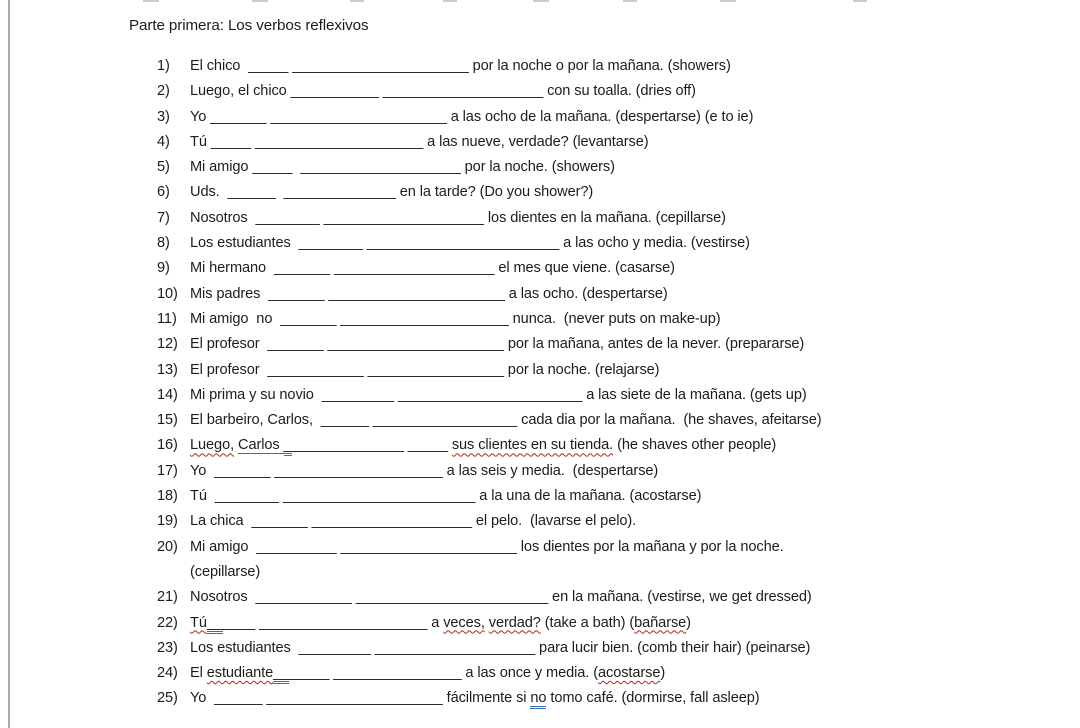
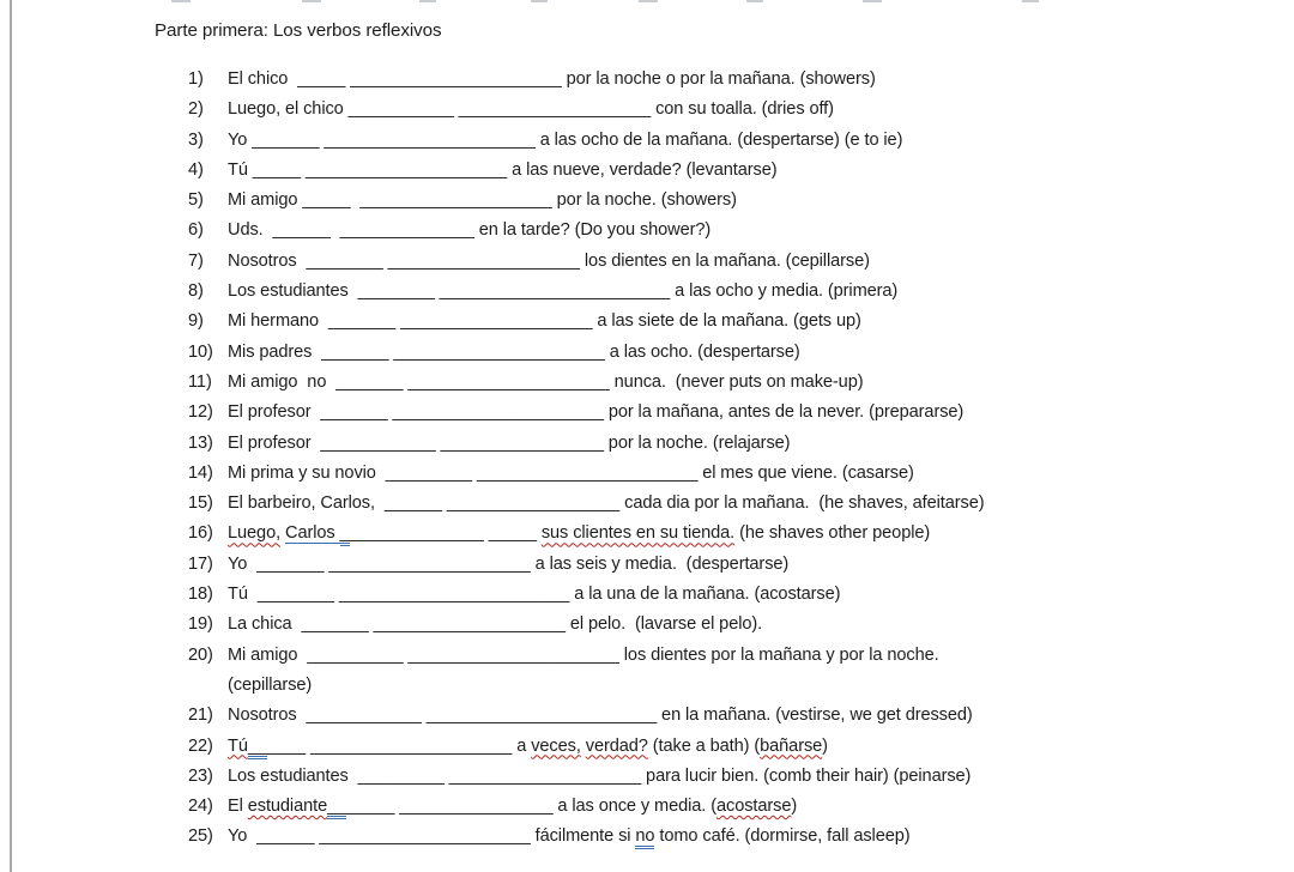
  Parte primera: Los verbos reflexivos
  1)
  El chico _____ ______________________ por la noche o por la mañana. (showers)
  2)
  Luego, el chico ___________ ____________________ con su toalla. (dries off)
  3)
  Yo _______ ______________________ a las ocho de la mañana. (despertarse) (e to ie)
  4)
  Tú _____ _____________________ a las nueve, verdade? (levantarse)
  5)
  Mi amigo _____ ____________________ por la noche. (showers)
  6)
  Uds. ______ ______________ en la tarde? (Do you shower?)
  7)
  Nosotros ________ ____________________ los dientes en la mañana. (cepillarse)
  8)
- Los estudiantes ________ ________________________ a las ocho y media. (vestirse)
+ Los estudiantes ________ ________________________ a las ocho y media. (primera)
  9)
- Mi hermano _______ ____________________ el mes que viene. (casarse)
+ Mi hermano _______ ____________________ a las siete de la mañana. (gets up)
  10)
  Mis padres _______ ______________________ a las ocho. (despertarse)
  11)
  Mi amigo no _______ _____________________ nunca. (never puts on make-up)
  12)
  El profesor _______ ______________________ por la mañana, antes de la never. (prepararse)
  13)
  El profesor ____________ _________________ por la noche. (relajarse)
  14)
- Mi prima y su novio _________ _______________________ a las siete de la mañana. (gets up)
+ Mi prima y su novio _________ _______________________ el mes que viene. (casarse)
  15)
  El barbeiro, Carlos, ______ __________________ cada dia por la mañana. (he shaves, afeitarse)
  16)
  Luego, Carlos _______________ _____ sus clientes en su tienda. (he shaves other people)
  17)
  Yo _______ _____________________ a las seis y media. (despertarse)
  18)
  Tú ________ ________________________ a la una de la mañana. (acostarse)
  19)
  La chica _______ ____________________ el pelo. (lavarse el pelo).
  20)
  Mi amigo __________ ______________________ los dientes por la mañana y por la noche.
  (cepillarse)
  21)
  Nosotros ____________ ________________________ en la mañana. (vestirse, we get dressed)
  22)
  Tú______ _____________________ a veces, verdad? (take a bath) (bañarse)
  23)
  Los estudiantes _________ ____________________ para lucir bien. (comb their hair) (peinarse)
  24)
  El estudiante_______ ________________ a las once y media. (acostarse)
  25)
  Yo ______ ______________________ fácilmente si no tomo café. (dormirse, fall asleep)
